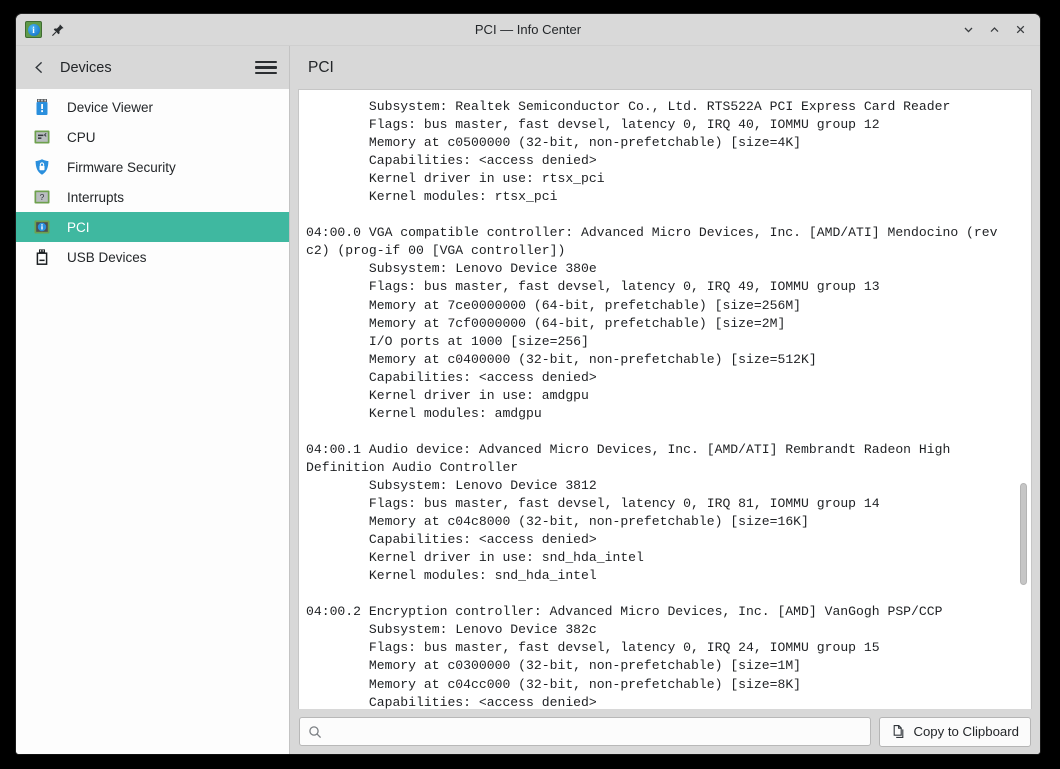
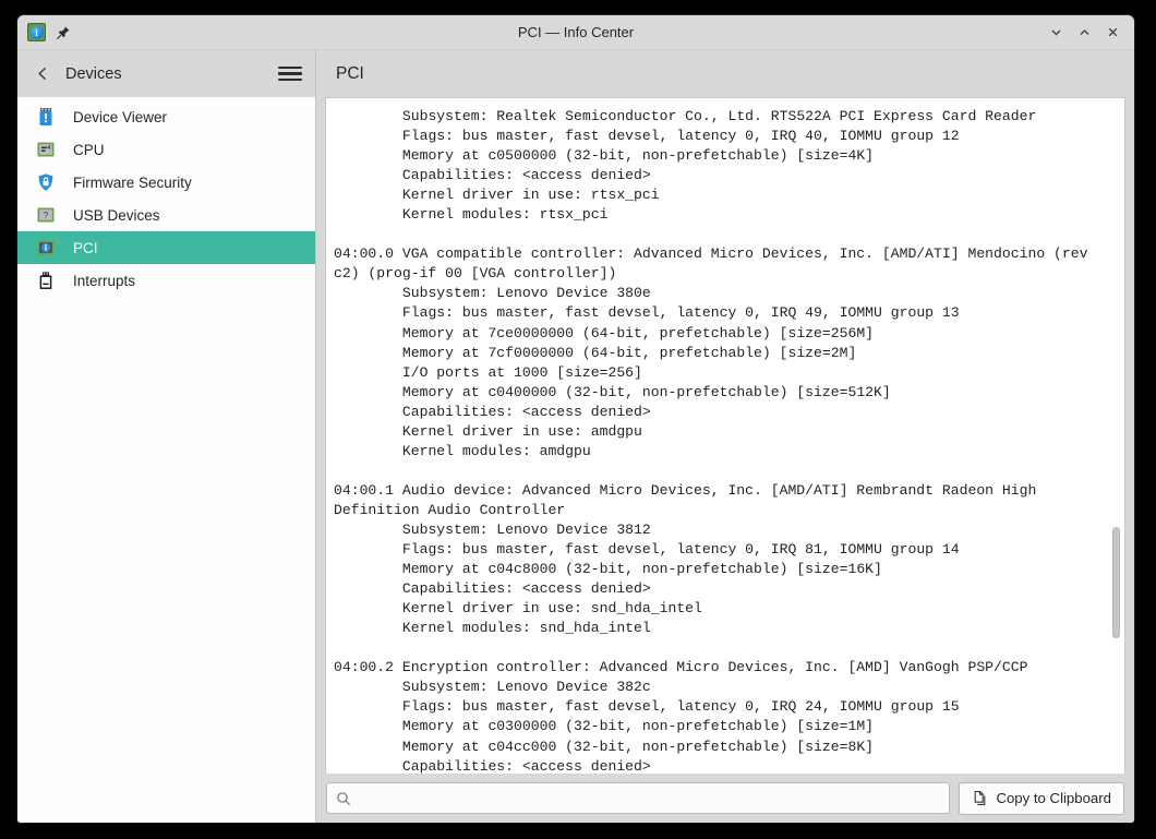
  i
  PCI — Info Center
  Devices
  Device Viewer
  CPU
  Firmware Security
  ?
- Interrupts
+ USB Devices
  PCI
- USB Devices
+ Interrupts
  PCI
  Subsystem: Realtek Semiconductor Co., Ltd. RTS522A PCI Express Card Reader
  Flags: bus master, fast devsel, latency 0, IRQ 40, IOMMU group 12
  Memory at c0500000 (32-bit, non-prefetchable) [size=4K]
  Capabilities: <access denied>
  Kernel driver in use: rtsx_pci
  Kernel modules: rtsx_pci
  04:00.0 VGA compatible controller: Advanced Micro Devices, Inc. [AMD/ATI] Mendocino (rev c2) (prog-if 00 [VGA controller])
  Subsystem: Lenovo Device 380e
  Flags: bus master, fast devsel, latency 0, IRQ 49, IOMMU group 13
  Memory at 7ce0000000 (64-bit, prefetchable) [size=256M]
  Memory at 7cf0000000 (64-bit, prefetchable) [size=2M]
  I/O ports at 1000 [size=256]
  Memory at c0400000 (32-bit, non-prefetchable) [size=512K]
  Capabilities: <access denied>
  Kernel driver in use: amdgpu
  Kernel modules: amdgpu
  04:00.1 Audio device: Advanced Micro Devices, Inc. [AMD/ATI] Rembrandt Radeon High Definition Audio Controller
  Subsystem: Lenovo Device 3812
  Flags: bus master, fast devsel, latency 0, IRQ 81, IOMMU group 14
  Memory at c04c8000 (32-bit, non-prefetchable) [size=16K]
  Capabilities: <access denied>
  Kernel driver in use: snd_hda_intel
  Kernel modules: snd_hda_intel
  04:00.2 Encryption controller: Advanced Micro Devices, Inc. [AMD] VanGogh PSP/CCP
  Subsystem: Lenovo Device 382c
  Flags: bus master, fast devsel, latency 0, IRQ 24, IOMMU group 15
  Memory at c0300000 (32-bit, non-prefetchable) [size=1M]
  Memory at c04cc000 (32-bit, non-prefetchable) [size=8K]
  Capabilities: <access denied>
  Copy to Clipboard
